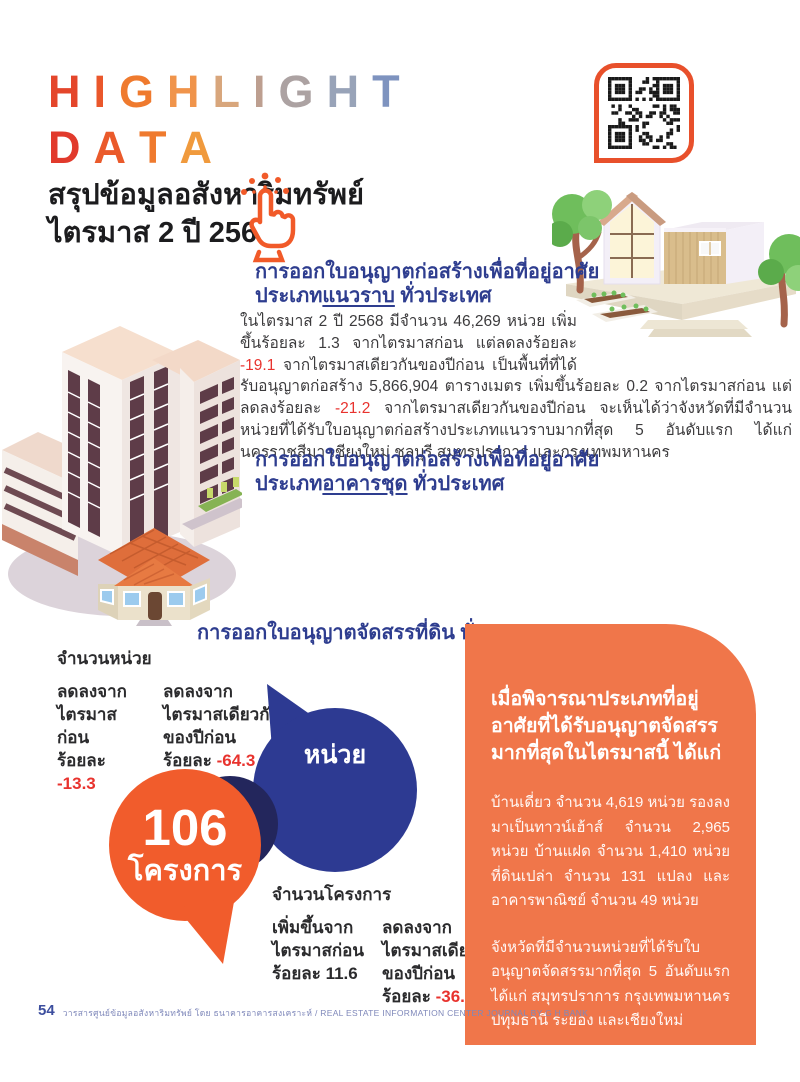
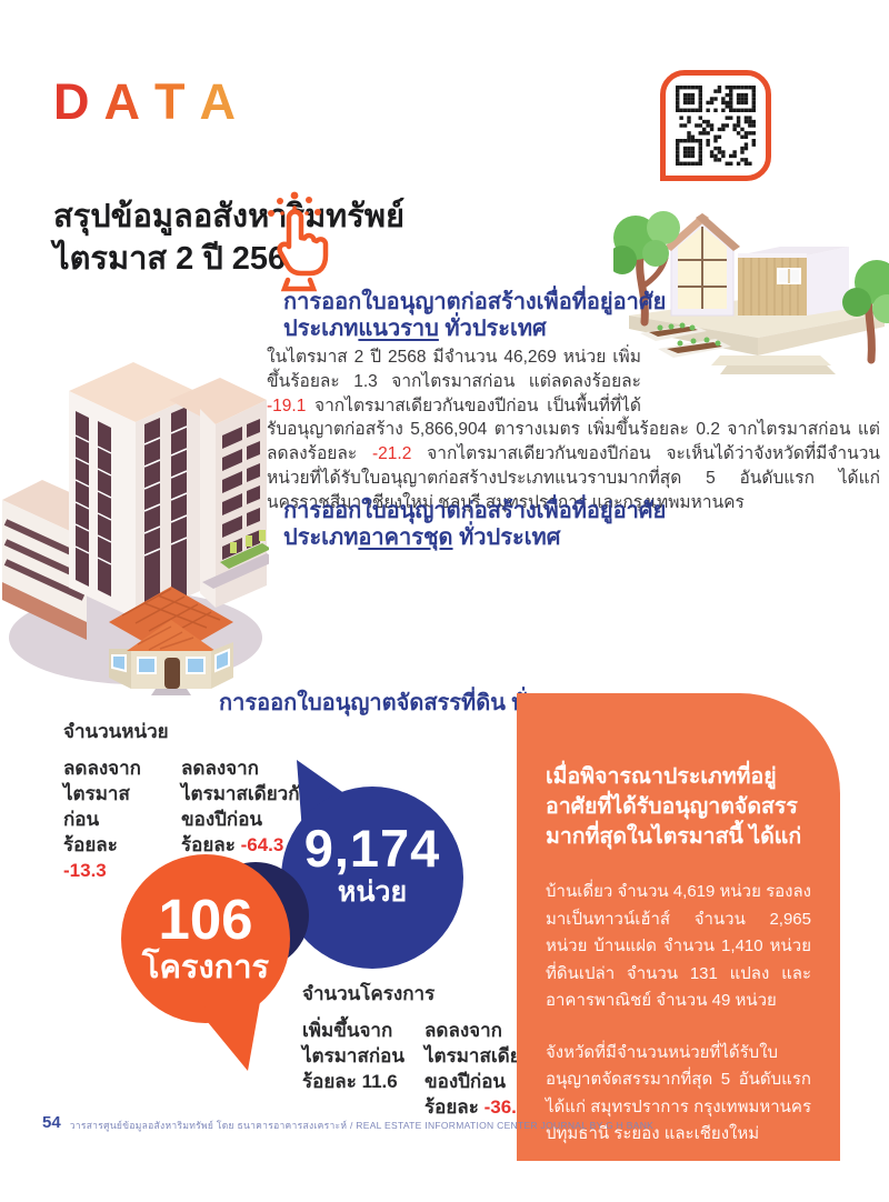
- H I G H L I G H T
  D A T A
  สรุปข้อมูลอสังหามทรัพย์
  ไตรมาส 2 ปี 256
  การออกใบอนุญาตก่อสร้างเพื่อที่อยู่อาศัย
  ประเภทแนวราบ ทั่วประเทศ
  ในไตรมาส 2 ปี 2568 มีจำนวน 46,269 หน่วย เพิ่มขึ้นร้อยละ 1.3 จากไตรมาสก่อน แต่ลดลงร้อยละ -19.1 จากไตรมาสเดียวกันของปีก่อน เป็นพื้นที่ที่ได้รับอนุญาตก่อสร้าง 5,866,904 ตารางเมตร เพิ่มขึ้นร้อยละ 0.2 จากไตรมาสก่อน แต่ลดลงร้อยละ -21.2 จากไตรมาสเดียวกันของปีก่อน จะเห็นได้ว่าจังหวัดที่มีจำนวนหน่วยที่ได้รับใบอนุญาตก่อสร้างประเภทแนวราบมากที่สุด 5 อันดับแรก ได้แก่ นครราชสีมา เชียงใหม่ ชลบุรี สมุทรปราการ และกรุงเทพมหานคร
  การออกใบอนุญาตก่อสร้างเพื่อที่อยู่อาศัย
  ประเภทอาคารชุด ทั่วประเทศ
  การออกใบอนุญาตจัดสรรที่ดิน
  จำนวนหน่วย
  ลดลงจาก
  ไตรมาสก่อน
  ร้อยละ -13.3
  ลดลงจาก
  ไตรมาสเดียวกั
  ของปีก่อน
  ร้อยละ -64.3
+ 9,174
  หน่วย
  106
  โครงการ
  จำนวนโครงการ
  เพิ่มขึ้นจาก
  ไตรมาสก่อน
  ร้อยละ 11.6
  ลดลงจาก
  ไตรมาสเดีย
  ของปีก่อน
  ร้อยละ -36.
  เมื่อพิจารณาประเภทที่อยู่อาศัยที่ได้รับอนุญาตจัดสรรมากที่สุดในไตรมาสนี้ ได้แก่
  บ้านเดี่ยว จำนวน 4,619 หน่วย รองลงมาเป็นทาวน์เฮ้าส์ จำนวน 2,965 หน่วย บ้านแฝด จำนวน 1,410 หน่วย ที่ดินเปล่า จำนวน 131 แปลง และอาคารพาณิชย์ จำนวน 49 หน่วย
  จังหวัดที่มีจำนวนหน่วยที่ได้รับใบอนุญาตจัดสรรมากที่สุด 5 อันดับแรก ได้แก่ สมุทรปราการ กรุงเทพมหานคร ปทุมธานี ระยอง และเชียงใหม่
  54
  วารสารศูนย์ข้อมูลอสังหาริมทรัพย์ โดย ธนาคารอาคารสงเคราะห์ / REAL ESTATE INFORMATION CENTER JOURNAL BY G H BANK
